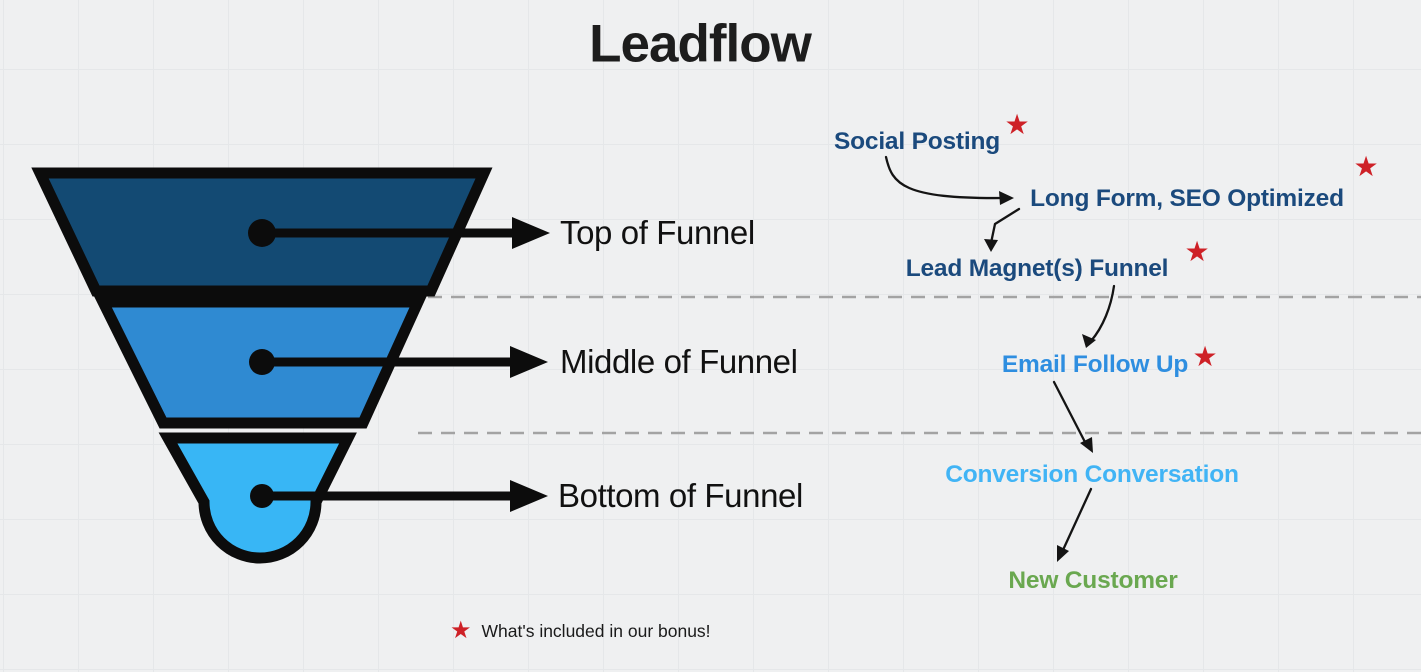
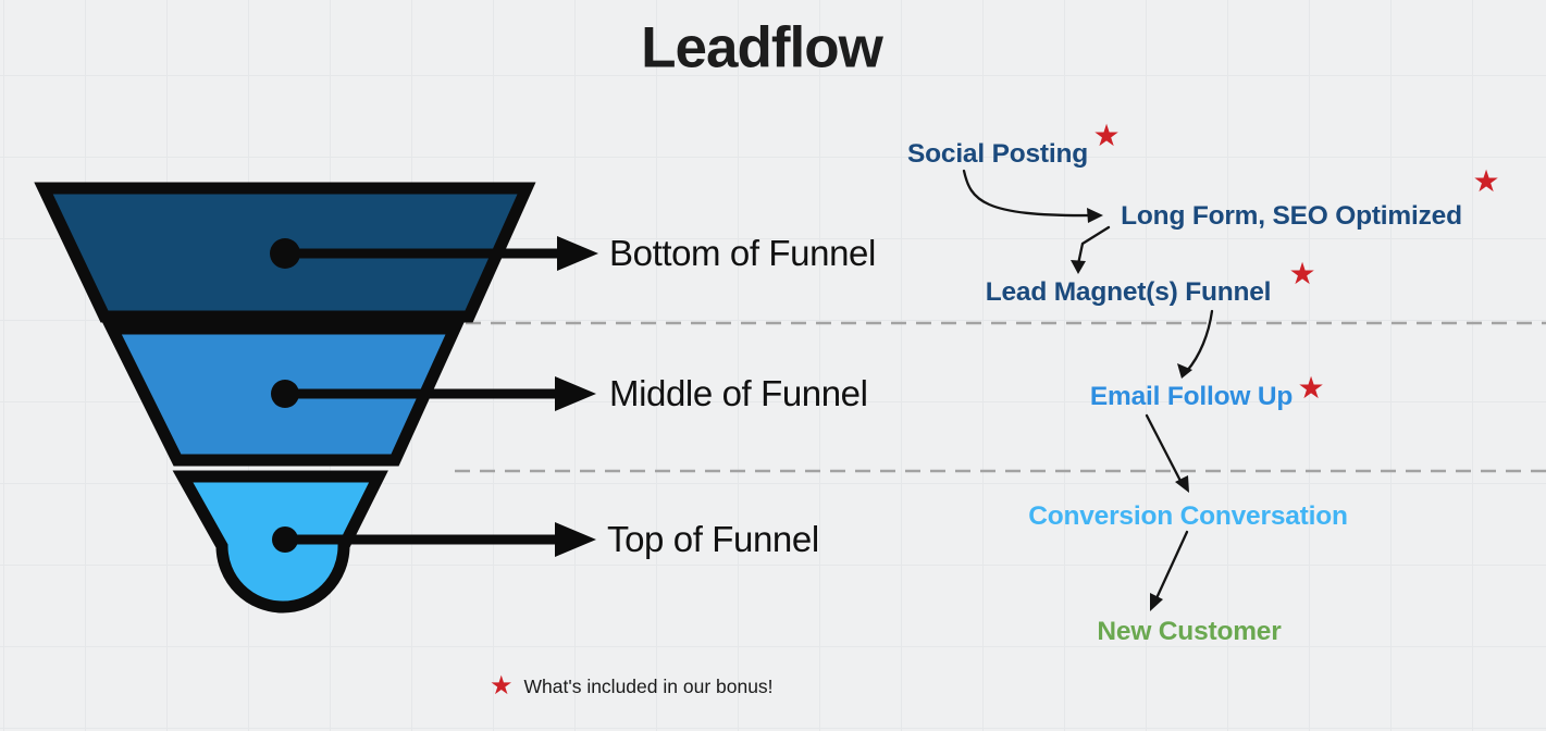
  Leadflow
- Top of Funnel
+ Bottom of Funnel
  Middle of Funnel
- Bottom of Funnel
+ Top of Funnel
  Social Posting
  ★
  Long Form, SEO Optimized
  ★
  Lead Magnet(s) Funnel
  ★
  Email Follow Up
  ★
  Conversion Conversation
  New Customer
  ★
  What's included in our bonus!
